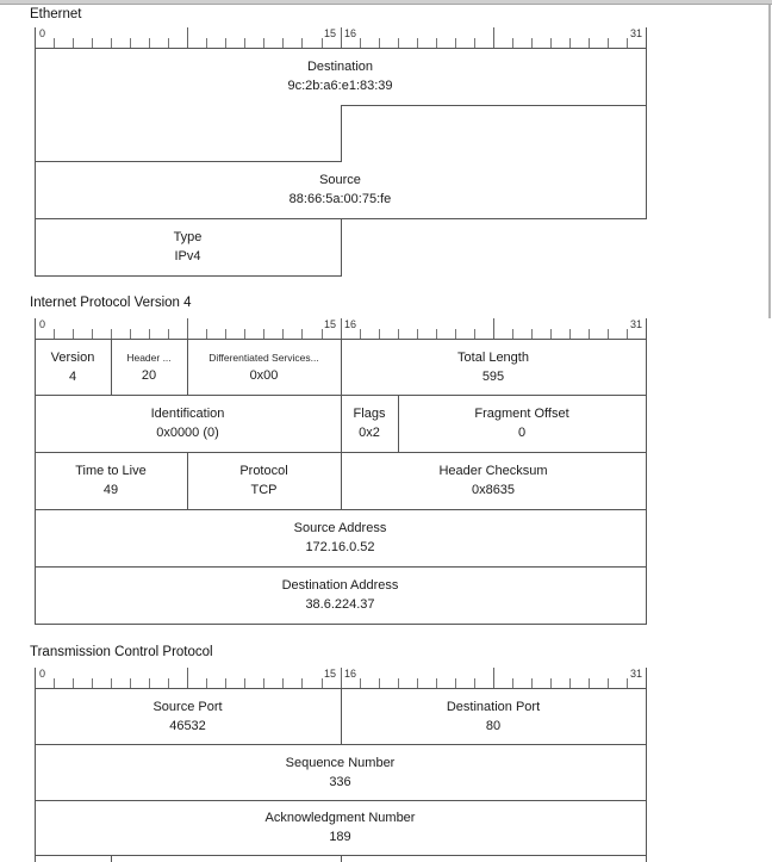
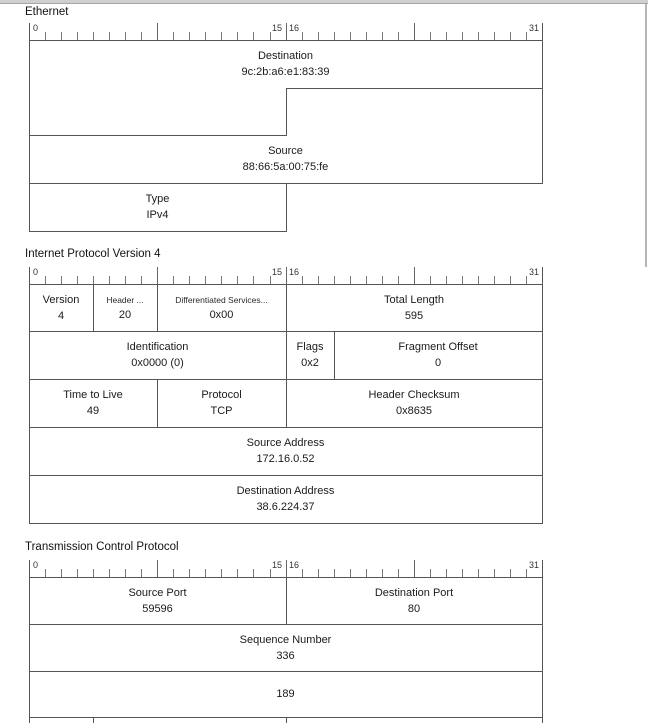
  Ethernet
  0
  15
  16
  31
  Destination
  9c:2b:a6:e1:83:39
  Source
  88:66:5a:00:75:fe
  Type
  IPv4
  Internet Protocol Version 4
  0
  15
  16
  31
  Version
  4
  Header ...
  20
  Differentiated Services...
  0x00
  Total Length
  595
  Identification
  0x0000 (0)
  Flags
  0x2
  Fragment Offset
  0
  Time to Live
  49
  Protocol
  TCP
  Header Checksum
  0x8635
  Source Address
  172.16.0.52
  Destination Address
  38.6.224.37
  Transmission Control Protocol
  0
  15
  16
  31
  Source Port
- 46532
+ 59596
  Destination Port
  80
  Sequence Number
  336
- Acknowledgment Number
  189
